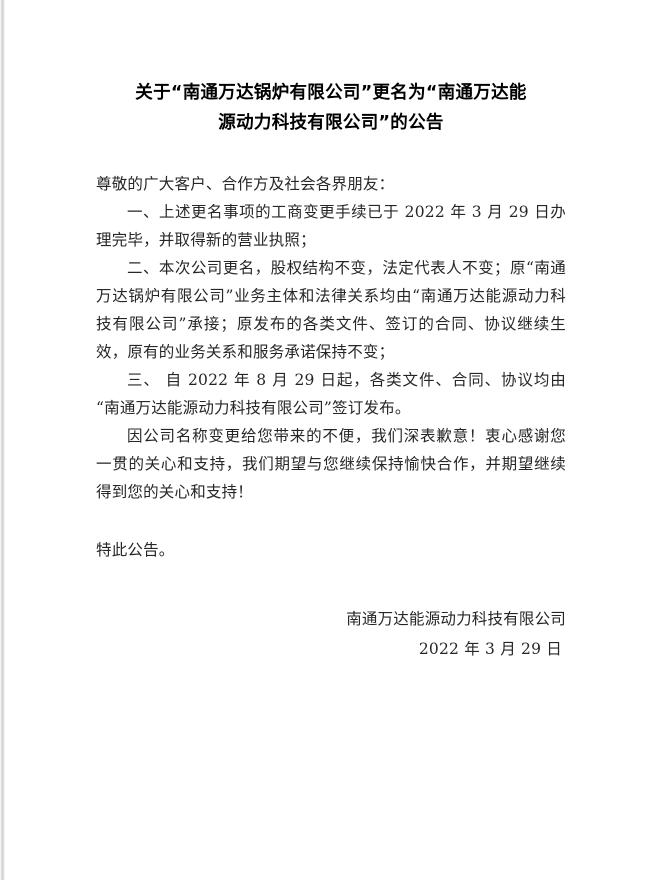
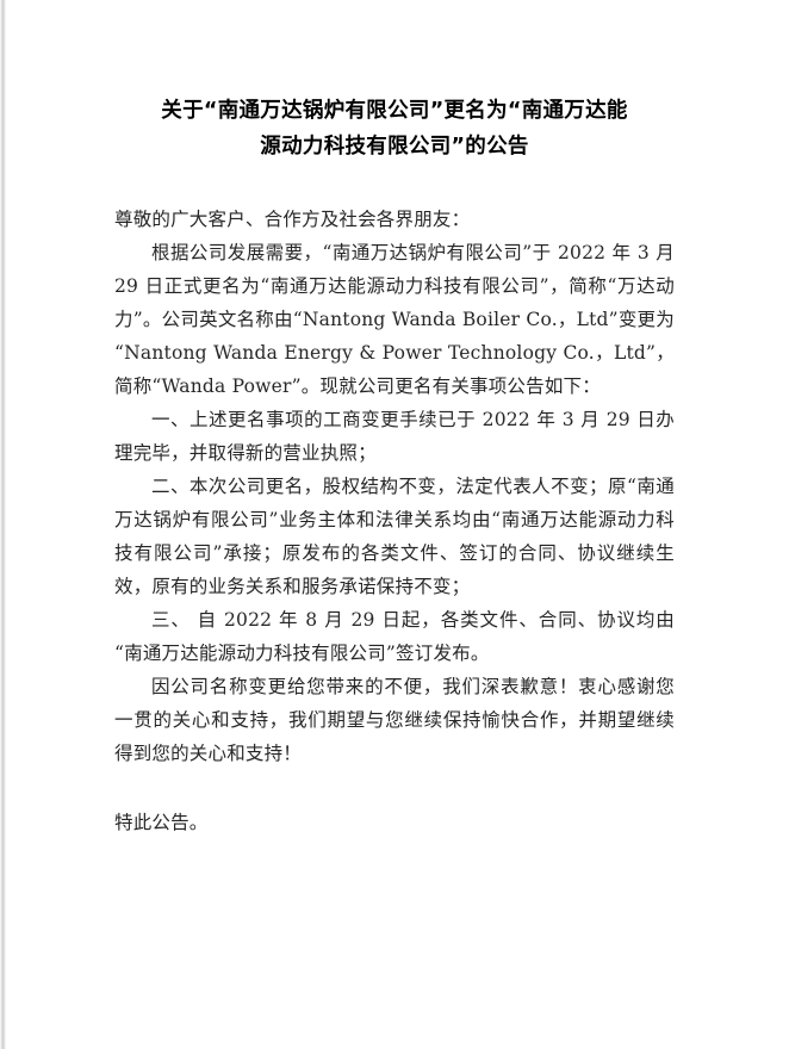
  关于“南通万达锅炉有限公司”更名为“南通万达能
  源动力科技有限公司”的公告
  尊敬的广大客户、合作方及社会各界朋友：
+ 根据公司发展需要，“南通万达锅炉有限公司”于 2022 年 3 月 29 日正式更名为“南通万达能源动力科技有限公司”，简称“万达动力”。公司英文名称由“Nantong Wanda Boiler Co.，Ltd”变更为“Nantong Wanda Energy & Power Technology Co.，Ltd”，简称“Wanda Power”。现就公司更名有关事项公告如下：
  一、上述更名事项的工商变更手续已于 2022 年 3 月 29 日办理完毕，并取得新的营业执照；
  二、本次公司更名，股权结构不变，法定代表人不变；原“南通万达锅炉有限公司”业务主体和法律关系均由“南通万达能源动力科技有限公司”承接；原发布的各类文件、签订的合同、协议继续生效，原有的业务关系和服务承诺保持不变；
  三、 自 2022 年 8 月 29 日起，各类文件、合同、协议均由“南通万达能源动力科技有限公司”签订发布。
  因公司名称变更给您带来的不便，我们深表歉意！衷心感谢您一贯的关心和支持，我们期望与您继续保持愉快合作，并期望继续得到您的关心和支持！
  特此公告。
- 南通万达能源动力科技有限公司
- 2022 年 3 月 29 日
